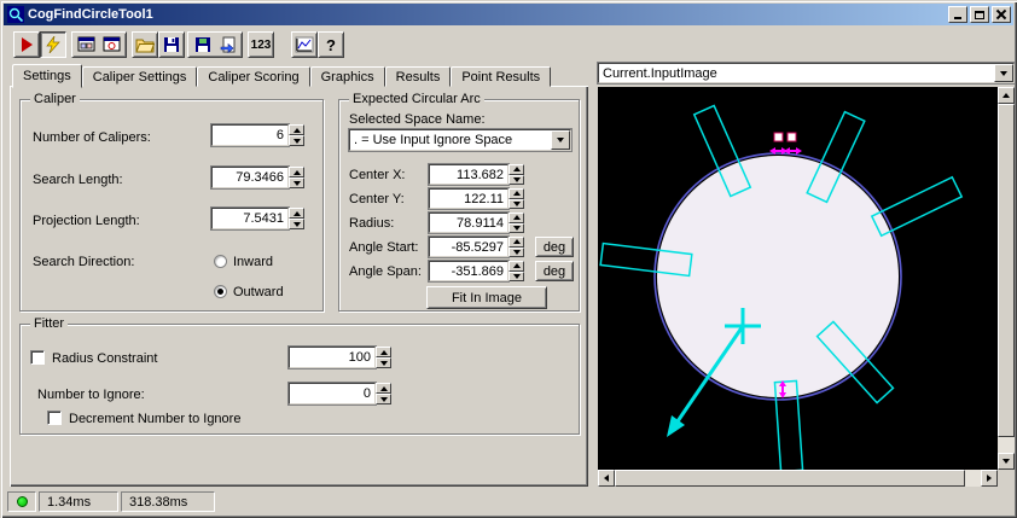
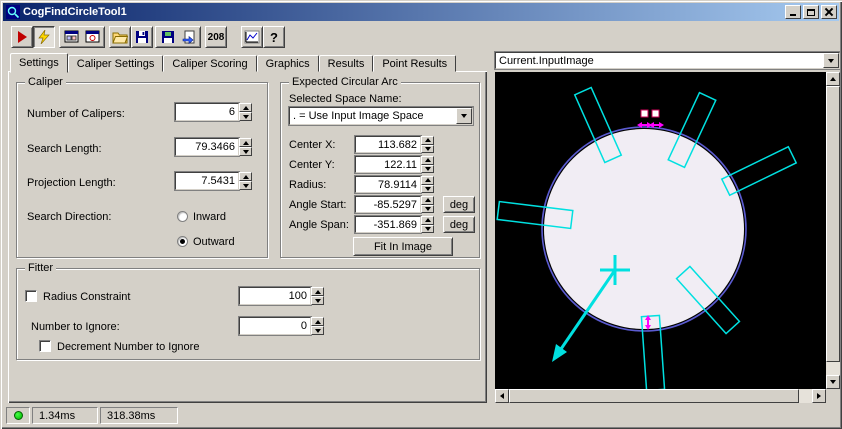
  CogFindCircleTool1
- 123
+ 208
  ?
  Settings
  Caliper Settings
  Caliper Scoring
  Graphics
  Results
  Point Results
  Caliper
  Number of Calipers:
  6
  Search Length:
  79.3466
  Projection Length:
  7.5431
  Search Direction:
  Inward
  Outward
  Expected Circular Arc
  Selected Space Name:
- . = Use Input Ignore Space
+ . = Use Input Image Space
  Center X:
  113.682
  Center Y:
  122.11
  Radius:
  78.9114
  Angle Start:
  -85.5297
  deg
  Angle Span:
  -351.869
  deg
  Fit In Image
  Fitter
  Radius Constraint
  100
  Number to Ignore:
  0
  Decrement Number to Ignore
  Current.InputImage
  1.34ms
  318.38ms
